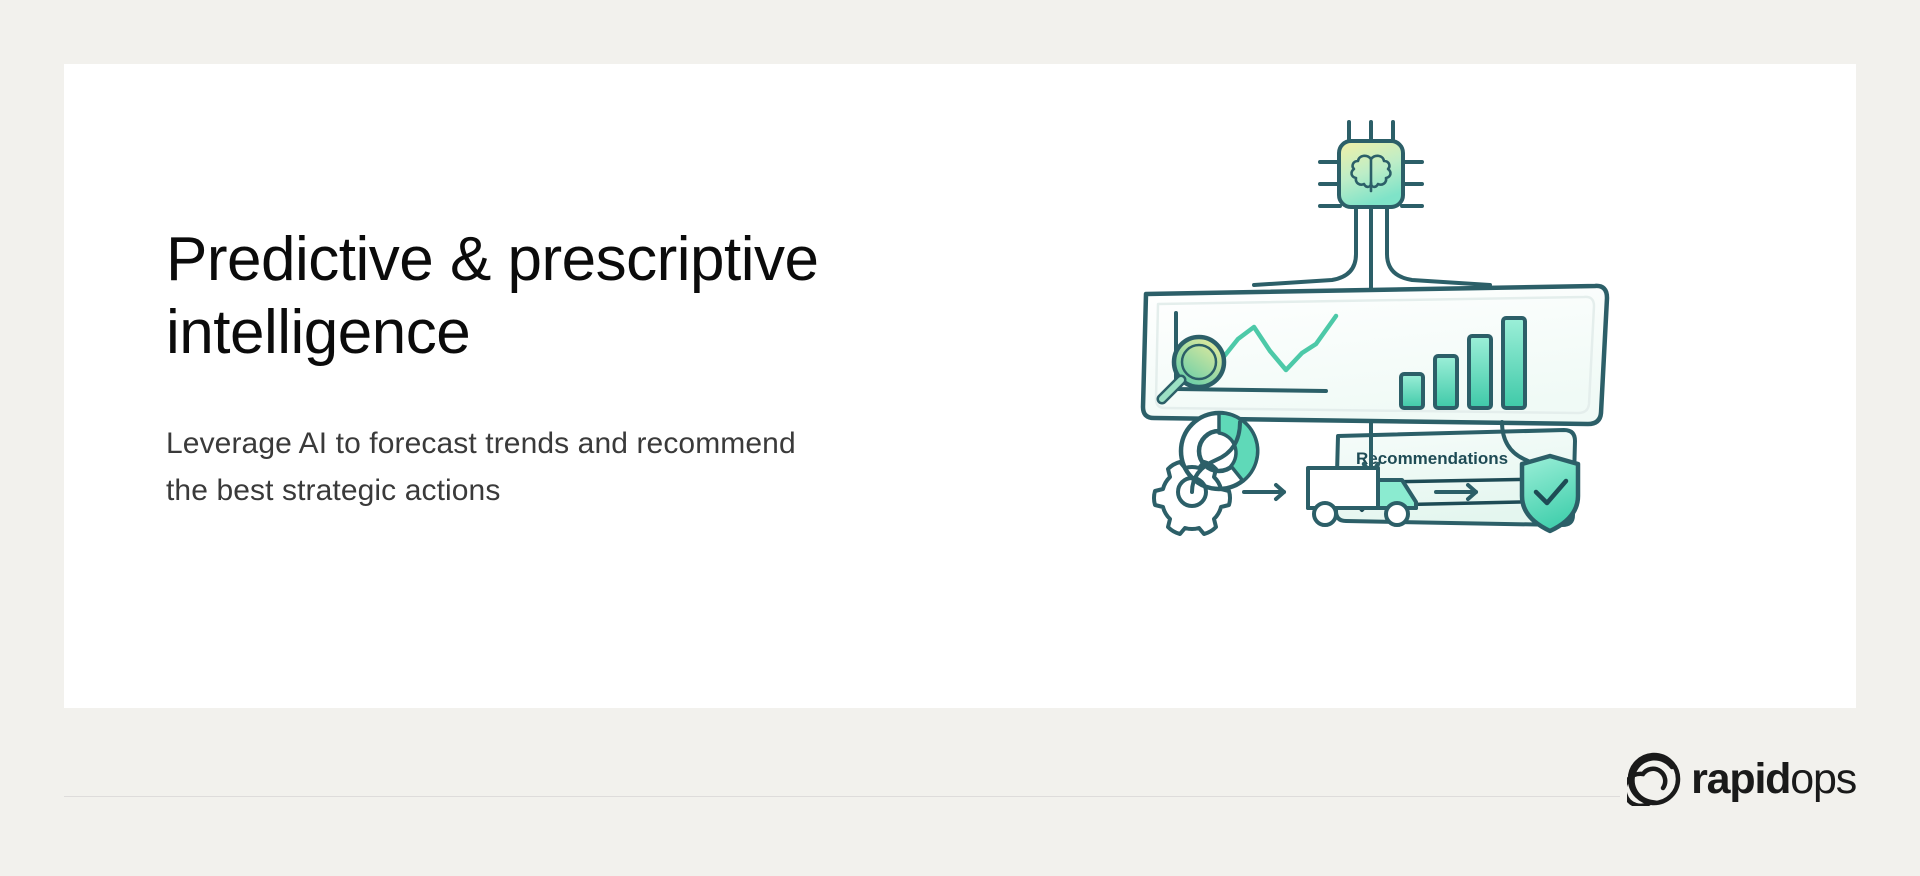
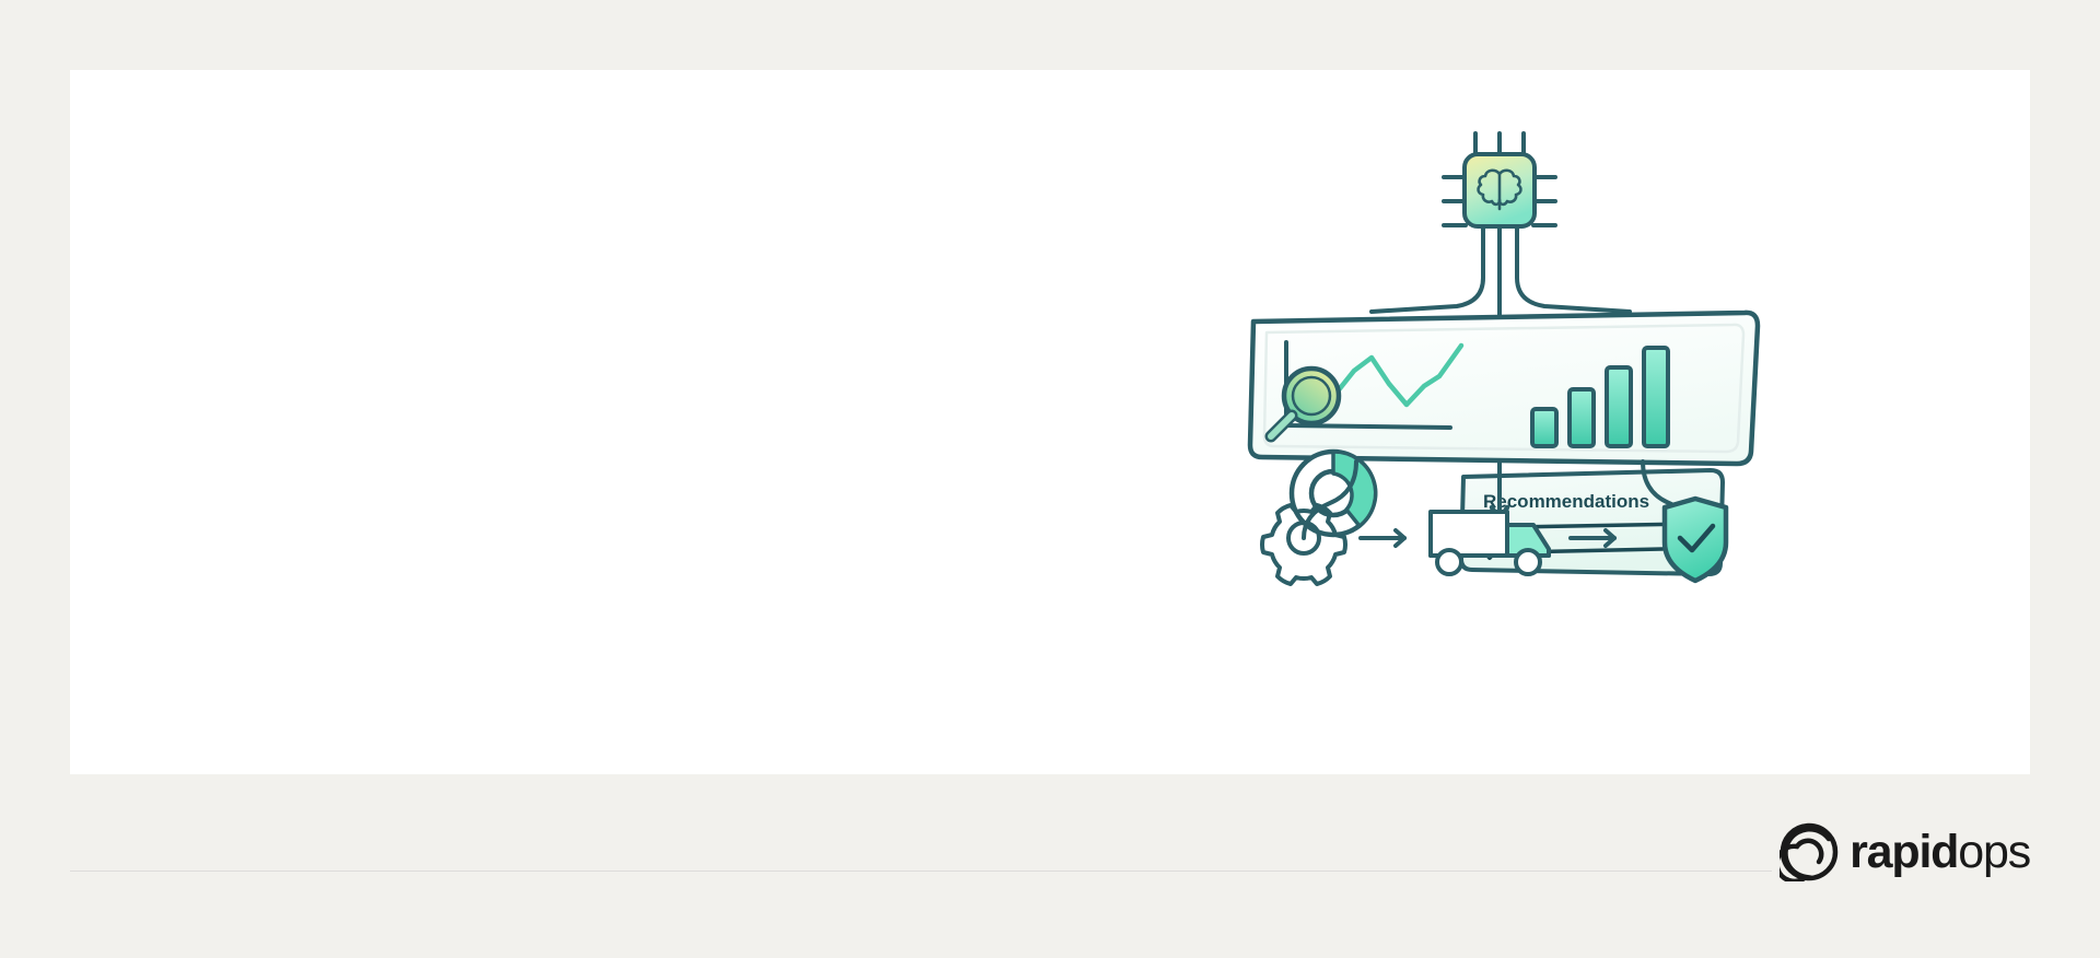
- Predictive & prescriptive
- intelligence
- Leverage AI to forecast trends and recommend
- the best strategic actions
  Rcommendations
  rapidops
